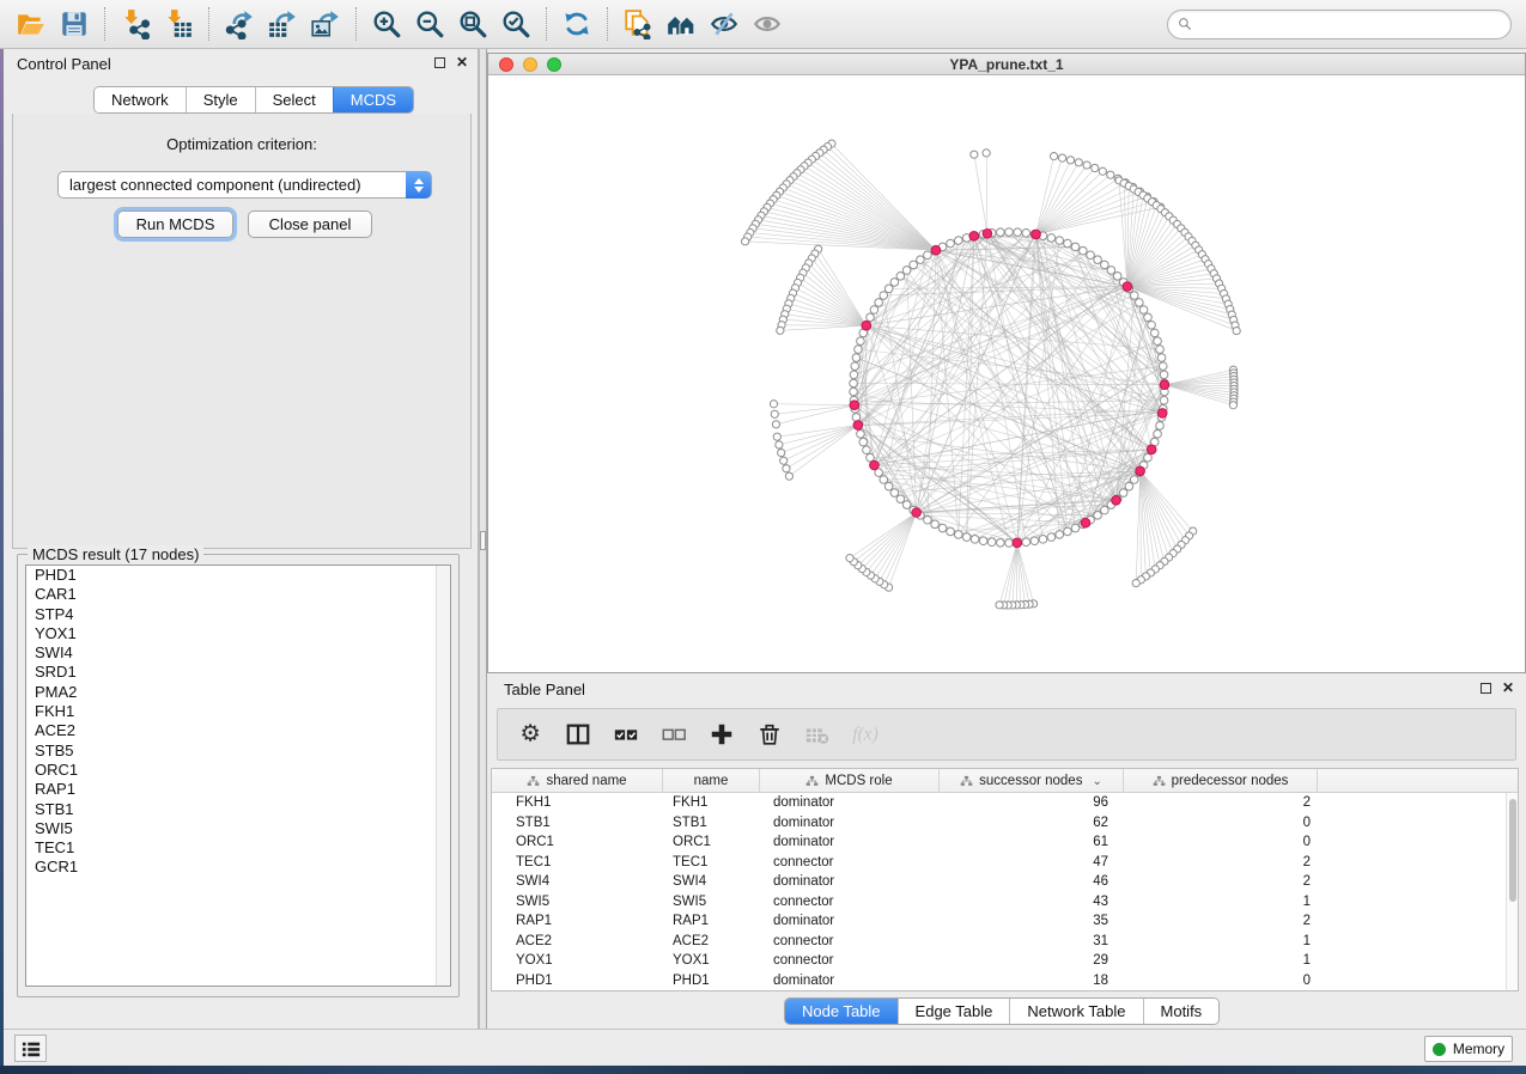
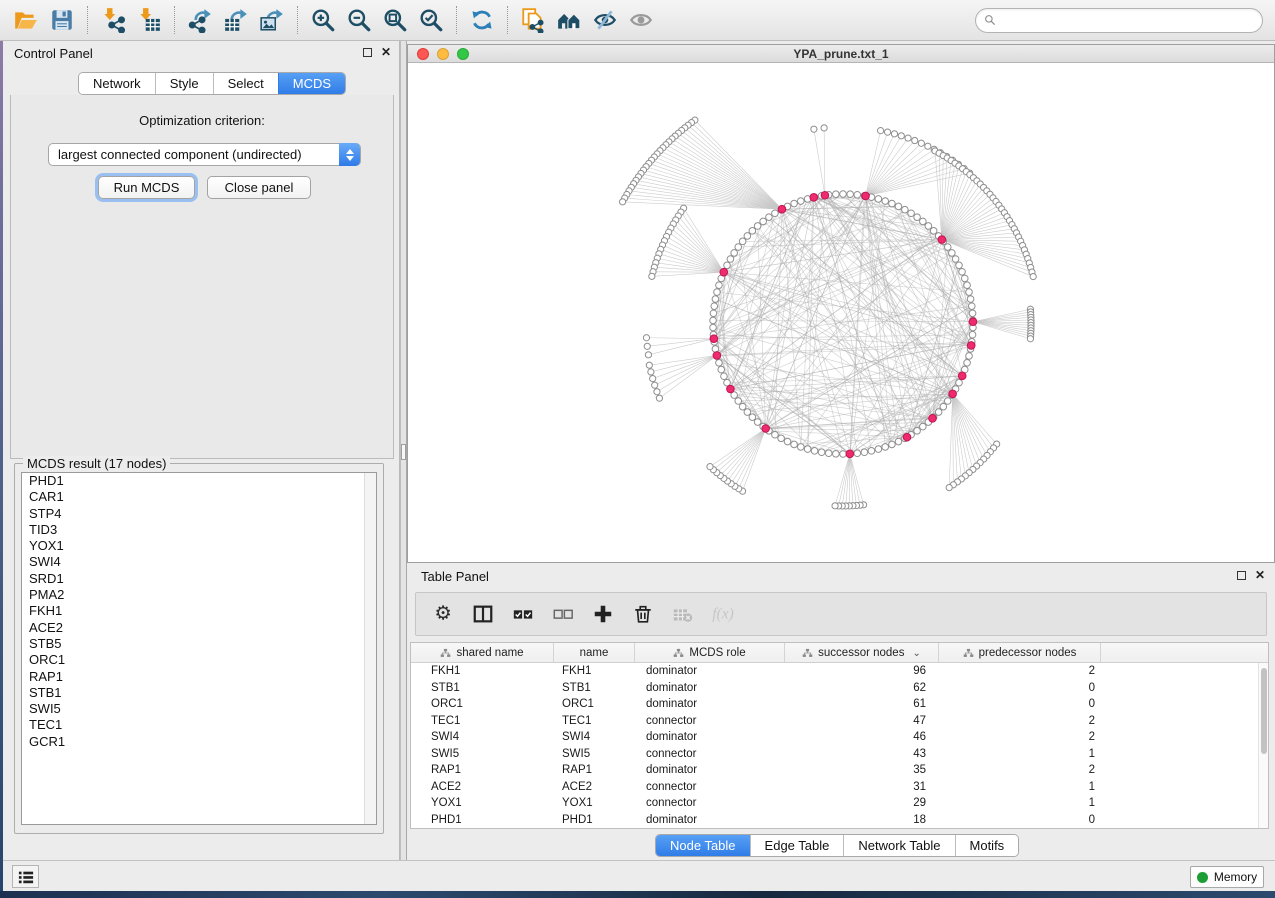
  Control Panel
  ✕
  Network
  Style
  Select
  MCDS
  Optimization criterion:
  largest connected component (undirected)
  Run MCDS
  Close panel
  MCDS result (17 nodes)
  PHD1
  CAR1
  STP4
+ TID3
  YOX1
  SWI4
  SRD1
  PMA2
  FKH1
  ACE2
  STB5
  ORC1
  RAP1
  STB1
  SWI5
  TEC1
  GCR1
  YPA_prune.txt_1
  Table Panel
  ✕
  ⚙
  f(x)
  shared name
  name
  MCDS role
  successor nodes
  ⌄
  predecessor nodes
  FKH1
  FKH1
  dominator
  96
  2
  STB1
  STB1
  dominator
  62
  0
  ORC1
  ORC1
  dominator
  61
  0
  TEC1
  TEC1
  connector
  47
  2
  SWI4
  SWI4
  dominator
  46
  2
  SWI5
  SWI5
  connector
  43
  1
  RAP1
  RAP1
  dominator
  35
  2
  ACE2
  ACE2
  connector
  31
  1
  YOX1
  YOX1
  connector
  29
  1
  PHD1
  PHD1
  dominator
  18
  0
  Node Table
  Edge Table
  Network Table
  Motifs
  Memory
